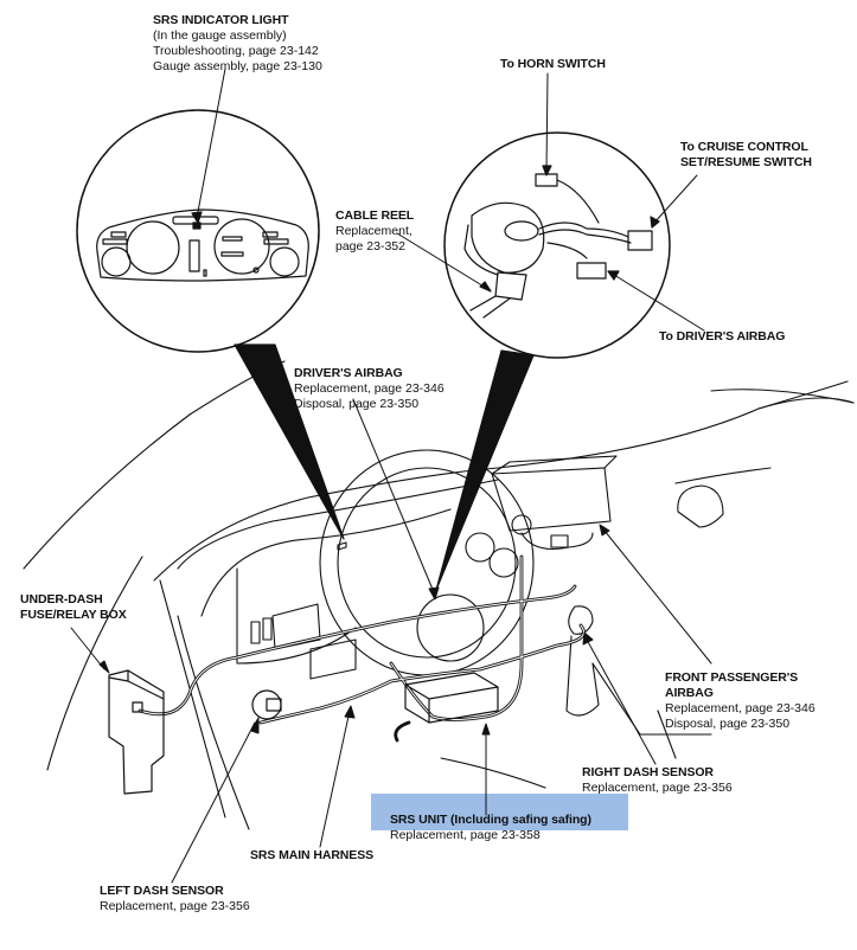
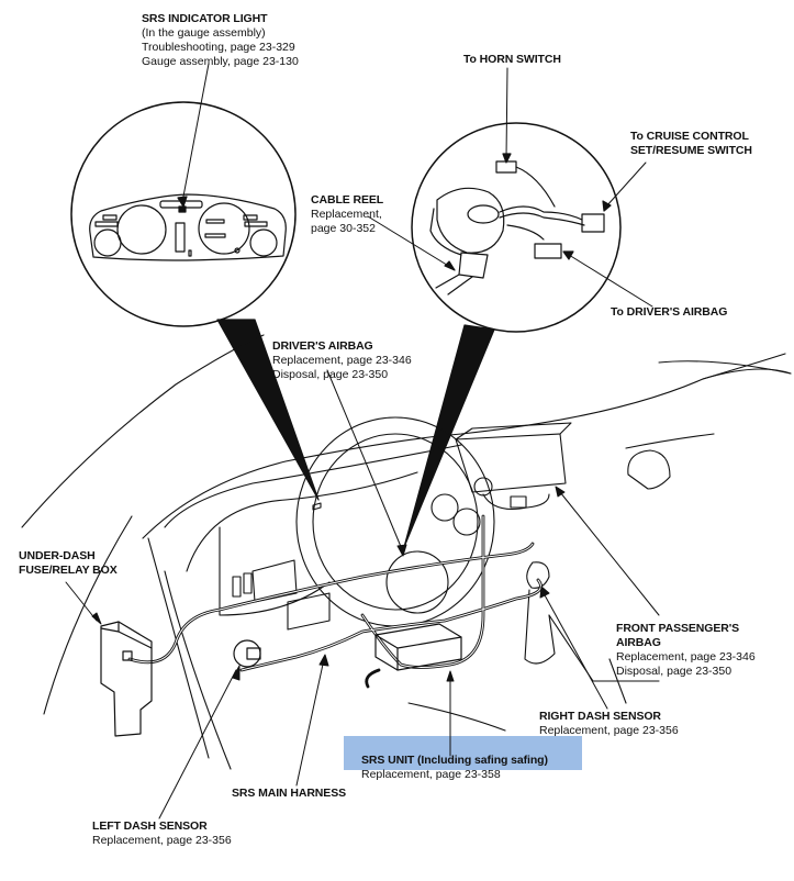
  SRS INDICATOR LIGHT
  (In the gauge assembly)
- Troubleshooting, page 23-142
+ Troubleshooting, page 23-329
  Gauge assembly, page 23-130
  To HORN SWITCH
  To CRUISE CONTROL
  SET/RESUME SWITCH
  CABLE REEL
  Replacement,
- page 23-352
+ page 30-352
  To DRIVER'S AIRBAG
  DRIVER'S AIRBAG
  Replacement, page 23-346
  Disposal, page 23-350
  UNDER-DASH
  FUSE/RELAY BOX
  FRONT PASSENGER'S
  AIRBAG
  Replacement, page 23-346
  Disposal, page 23-350
  RIGHT DASH SENSOR
  Replacement, page 23-356
  SRS UNIT (Including safing safing)
  Replacement, page 23-358
  SRS MAIN HARNESS
  LEFT DASH SENSOR
  Replacement, page 23-356
